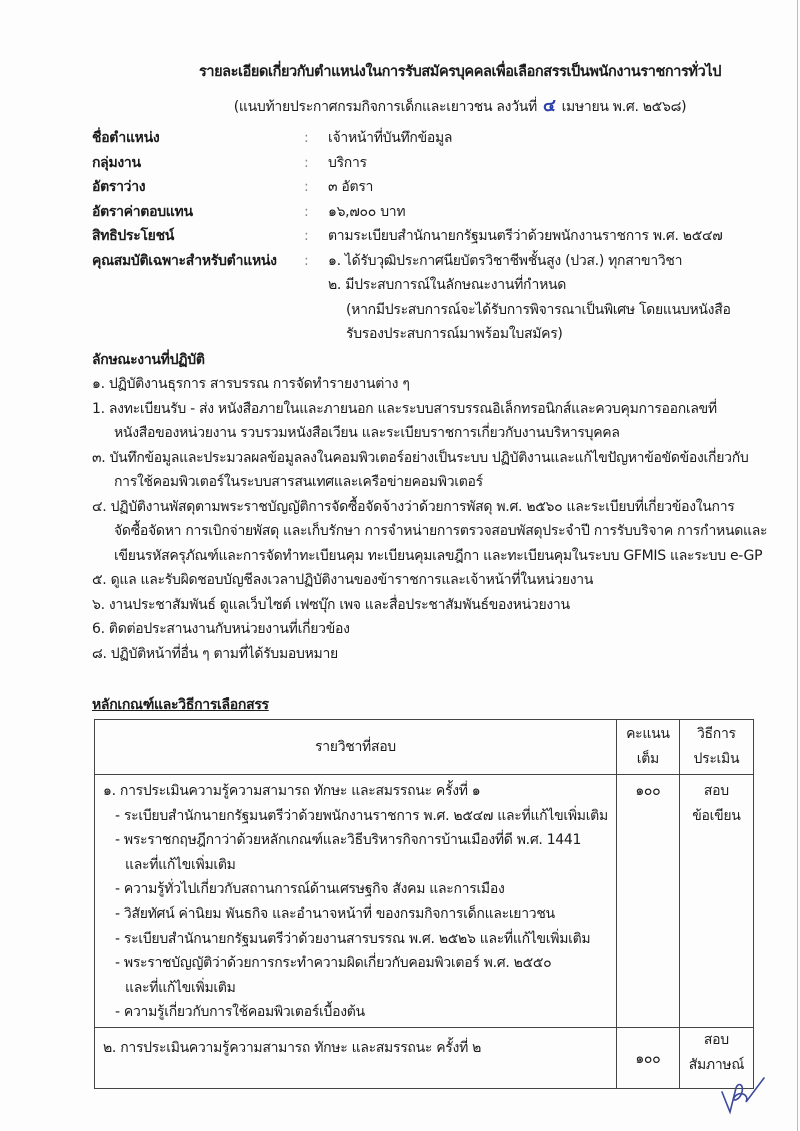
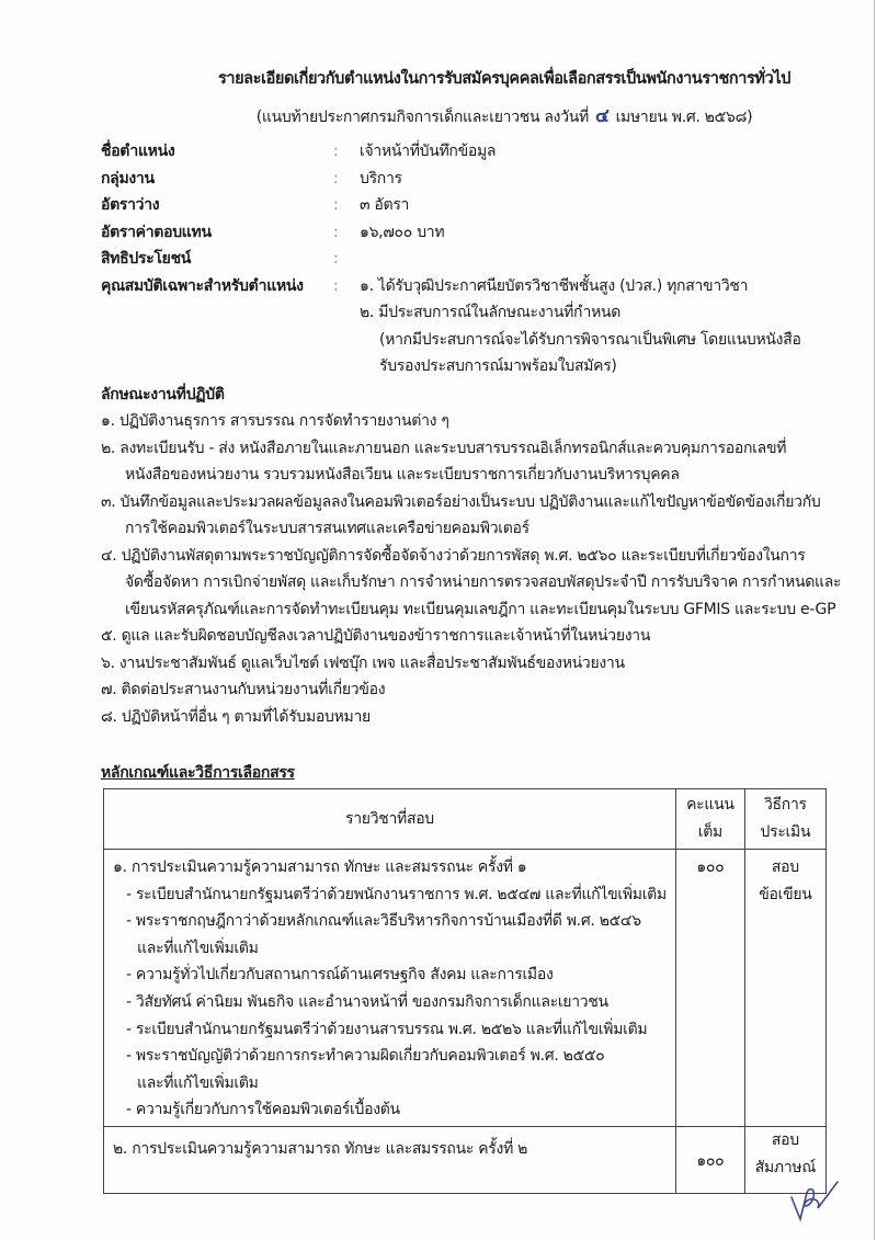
  รายละเอียดเกี่ยวกับตำแหน่งในการรับสมัครบุคคลเพื่อเลือกสรรเป็นพนักงานราชการทั่วไป
  (แนบท้ายประกาศกรมกิจการเด็กและเยาวชน ลงวันที่ ๔ เมษายน พ.ศ. ๒๕๖๘)
  ชื่อตำแหน่ง
  :
  เจ้าหน้าที่บันทึกข้อมูล
  กลุ่มงาน
  :
  บริการ
  อัตราว่าง
  :
  ๓ อัตรา
  อัตราค่าตอบแทน
  :
  ๑๖,๗๐๐ บาท
  สิทธิประโยชน์
  :
- ตามระเบียบสำนักนายกรัฐมนตรีว่าด้วยพนักงานราชการ พ.ศ. ๒๕๔๗
  คุณสมบัติเฉพาะสำหรับตำแหน่ง
  :
  ๑. ได้รับวุฒิประกาศนียบัตรวิชาชีพชั้นสูง (ปวส.) ทุกสาขาวิชา
  ๒. มีประสบการณ์ในลักษณะงานที่กำหนด
  (หากมีประสบการณ์จะได้รับการพิจารณาเป็นพิเศษ โดยแนบหนังสือ
  รับรองประสบการณ์มาพร้อมใบสมัคร)
  ลักษณะงานที่ปฏิบัติ
  ๑. ปฏิบัติงานธุรการ สารบรรณ การจัดทำรายงานต่าง ๆ
- 1. ลงทะเบียนรับ - ส่ง หนังสือภายในและภายนอก และระบบสารบรรณอิเล็กทรอนิกส์และควบคุมการออกเลขที่
+ ๒. ลงทะเบียนรับ - ส่ง หนังสือภายในและภายนอก และระบบสารบรรณอิเล็กทรอนิกส์และควบคุมการออกเลขที่
  หนังสือของหน่วยงาน รวบรวมหนังสือเวียน และระเบียบราชการเกี่ยวกับงานบริหารบุคคล
  ๓. บันทึกข้อมูลและประมวลผลข้อมูลลงในคอมพิวเตอร์อย่างเป็นระบบ ปฏิบัติงานและแก้ไขปัญหาข้อขัดข้องเกี่ยวกับ
  การใช้คอมพิวเตอร์ในระบบสารสนเทศและเครือข่ายคอมพิวเตอร์
  ๔. ปฏิบัติงานพัสดุตามพระราชบัญญัติการจัดซื้อจัดจ้างว่าด้วยการพัสดุ พ.ศ. ๒๕๖๐ และระเบียบที่เกี่ยวข้องในการ
  จัดซื้อจัดหา การเบิกจ่ายพัสดุ และเก็บรักษา การจำหน่ายการตรวจสอบพัสดุประจำปี การรับบริจาค การกำหนดและ
  เขียนรหัสครุภัณฑ์และการจัดทำทะเบียนคุม ทะเบียนคุมเลขฎีกา และทะเบียนคุมในระบบ GFMIS และระบบ e-GP
  ๕. ดูแล และรับผิดชอบบัญชีลงเวลาปฏิบัติงานของข้าราชการและเจ้าหน้าที่ในหน่วยงาน
  ๖. งานประชาสัมพันธ์ ดูแลเว็บไซต์ เฟซบุ๊ก เพจ และสื่อประชาสัมพันธ์ของหน่วยงาน
- 6. ติดต่อประสานงานกับหน่วยงานที่เกี่ยวข้อง
+ ๗. ติดต่อประสานงานกับหน่วยงานที่เกี่ยวข้อง
  ๘. ปฏิบัติหน้าที่อื่น ๆ ตามที่ได้รับมอบหมาย
  หลักเกณฑ์และวิธีการเลือกสรร
  รายวิชาที่สอบ	คะแนนเต็ม	วิธีการประเมิน
- ๑. การประเมินความรู้ความสามารถ ทักษะ และสมรรถนะ ครั้งที่ ๑ - ระเบียบสำนักนายกรัฐมนตรีว่าด้วยพนักงานราชการ พ.ศ. ๒๕๔๗ และที่แก้ไขเพิ่มเติม - พระราชกฤษฎีกาว่าด้วยหลักเกณฑ์และวิธีบริหารกิจการบ้านเมืองที่ดี พ.ศ. 1441 และที่แก้ไขเพิ่มเติม - ความรู้ทั่วไปเกี่ยวกับสถานการณ์ด้านเศรษฐกิจ สังคม และการเมือง - วิสัยทัศน์ ค่านิยม พันธกิจ และอำนาจหน้าที่ ของกรมกิจการเด็กและเยาวชน - ระเบียบสำนักนายกรัฐมนตรีว่าด้วยงานสารบรรณ พ.ศ. ๒๕๒๖ และที่แก้ไขเพิ่มเติม - พระราชบัญญัติว่าด้วยการกระทำความผิดเกี่ยวกับคอมพิวเตอร์ พ.ศ. ๒๕๕๐ และที่แก้ไขเพิ่มเติม - ความรู้เกี่ยวกับการใช้คอมพิวเตอร์เบื้องต้น	๑๐๐	สอบข้อเขียน
+ ๑. การประเมินความรู้ความสามารถ ทักษะ และสมรรถนะ ครั้งที่ ๑ - ระเบียบสำนักนายกรัฐมนตรีว่าด้วยพนักงานราชการ พ.ศ. ๒๕๔๗ และที่แก้ไขเพิ่มเติม - พระราชกฤษฎีกาว่าด้วยหลักเกณฑ์และวิธีบริหารกิจการบ้านเมืองที่ดี พ.ศ. ๒๕๔๖ และที่แก้ไขเพิ่มเติม - ความรู้ทั่วไปเกี่ยวกับสถานการณ์ด้านเศรษฐกิจ สังคม และการเมือง - วิสัยทัศน์ ค่านิยม พันธกิจ และอำนาจหน้าที่ ของกรมกิจการเด็กและเยาวชน - ระเบียบสำนักนายกรัฐมนตรีว่าด้วยงานสารบรรณ พ.ศ. ๒๕๒๖ และที่แก้ไขเพิ่มเติม - พระราชบัญญัติว่าด้วยการกระทำความผิดเกี่ยวกับคอมพิวเตอร์ พ.ศ. ๒๕๕๐ และที่แก้ไขเพิ่มเติม - ความรู้เกี่ยวกับการใช้คอมพิวเตอร์เบื้องต้น	๑๐๐	สอบข้อเขียน
  ๒. การประเมินความรู้ความสามารถ ทักษะ และสมรรถนะ ครั้งที่ ๒	๑๐๐	สอบสัมภาษณ์
